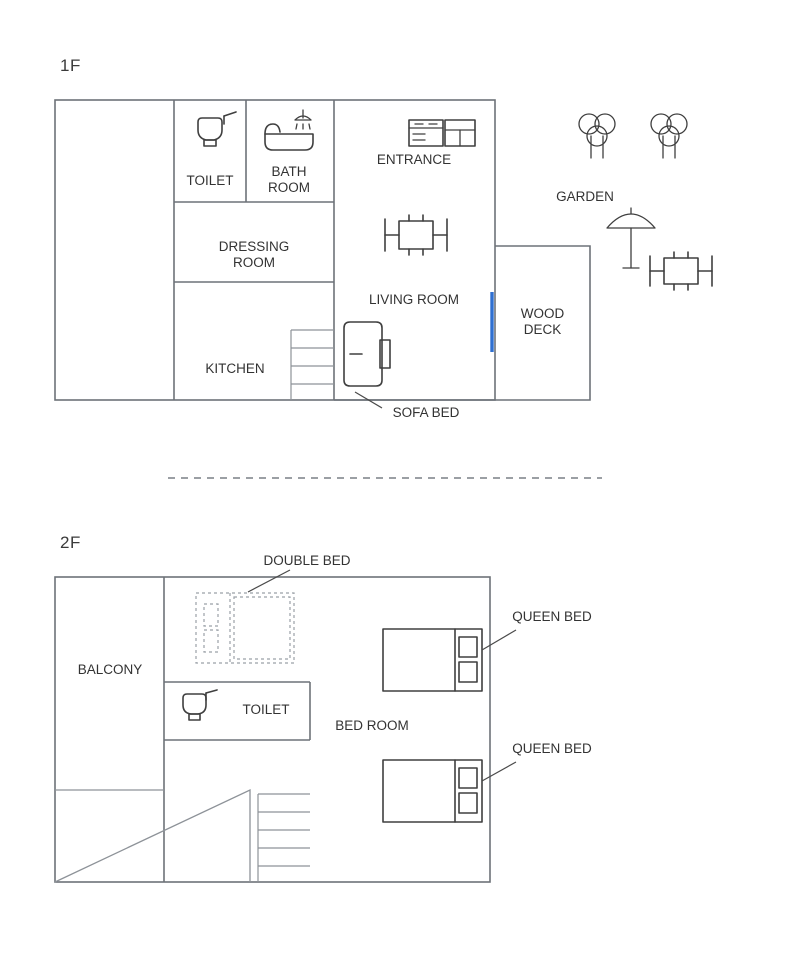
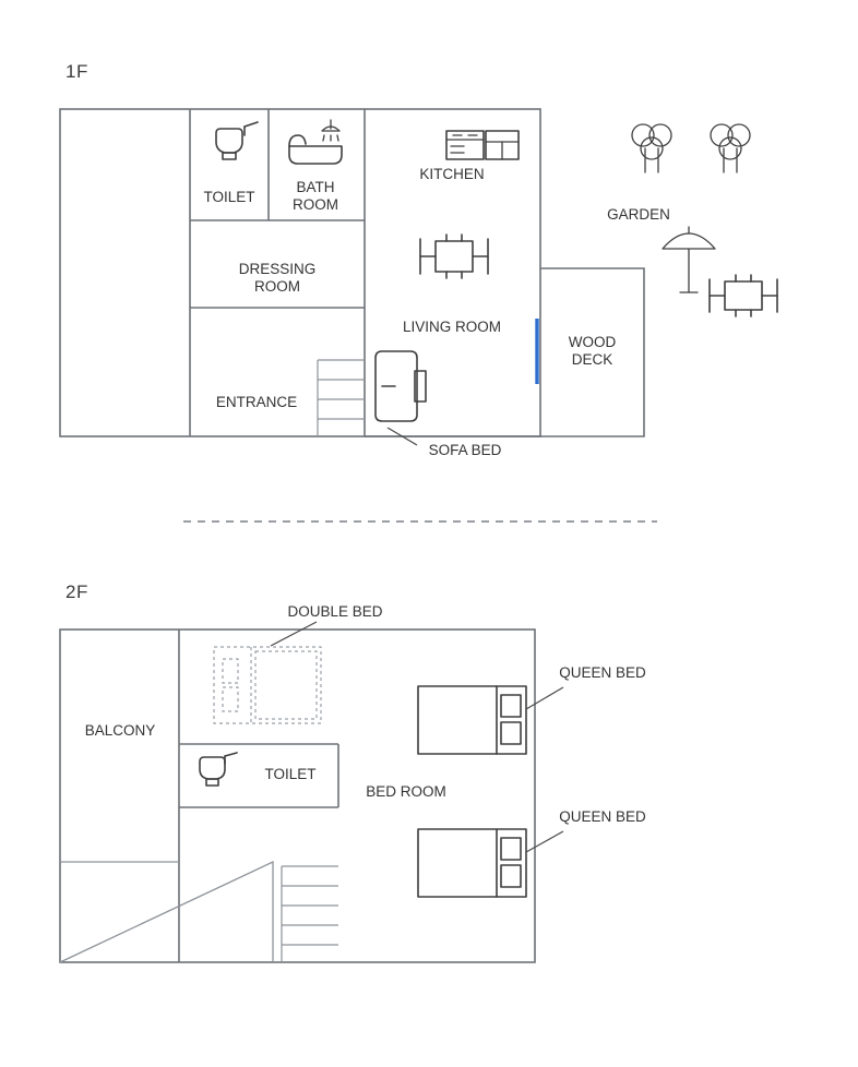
  1F
  TOILET
  BATH
  ROOM
- ENTRANCE
+ KITCHEN
  DRESSING
  ROOM
  LIVING ROOM
- KITCHEN
+ ENTRANCE
  WOOD
  DECK
  GARDEN
  SOFA BED
  2F
  DOUBLE BED
  BALCONY
  TOILET
  BED ROOM
  QUEEN BED
  QUEEN BED
